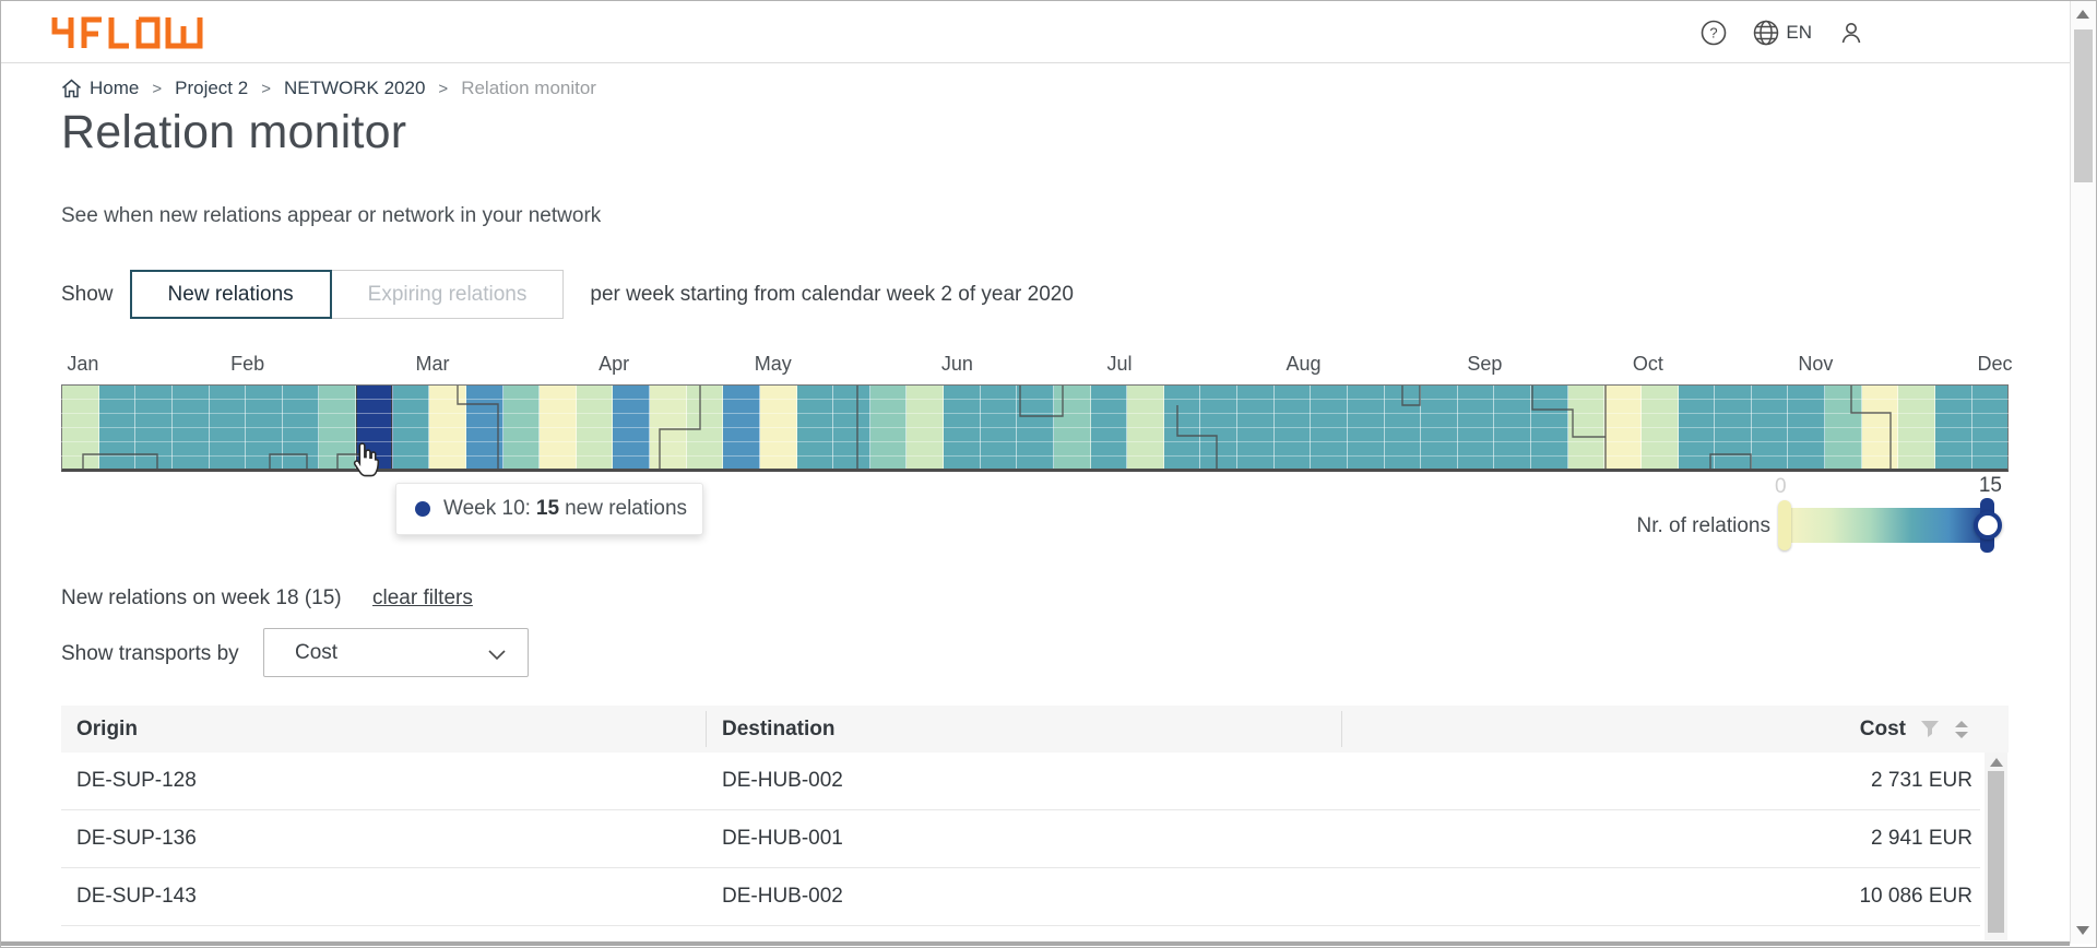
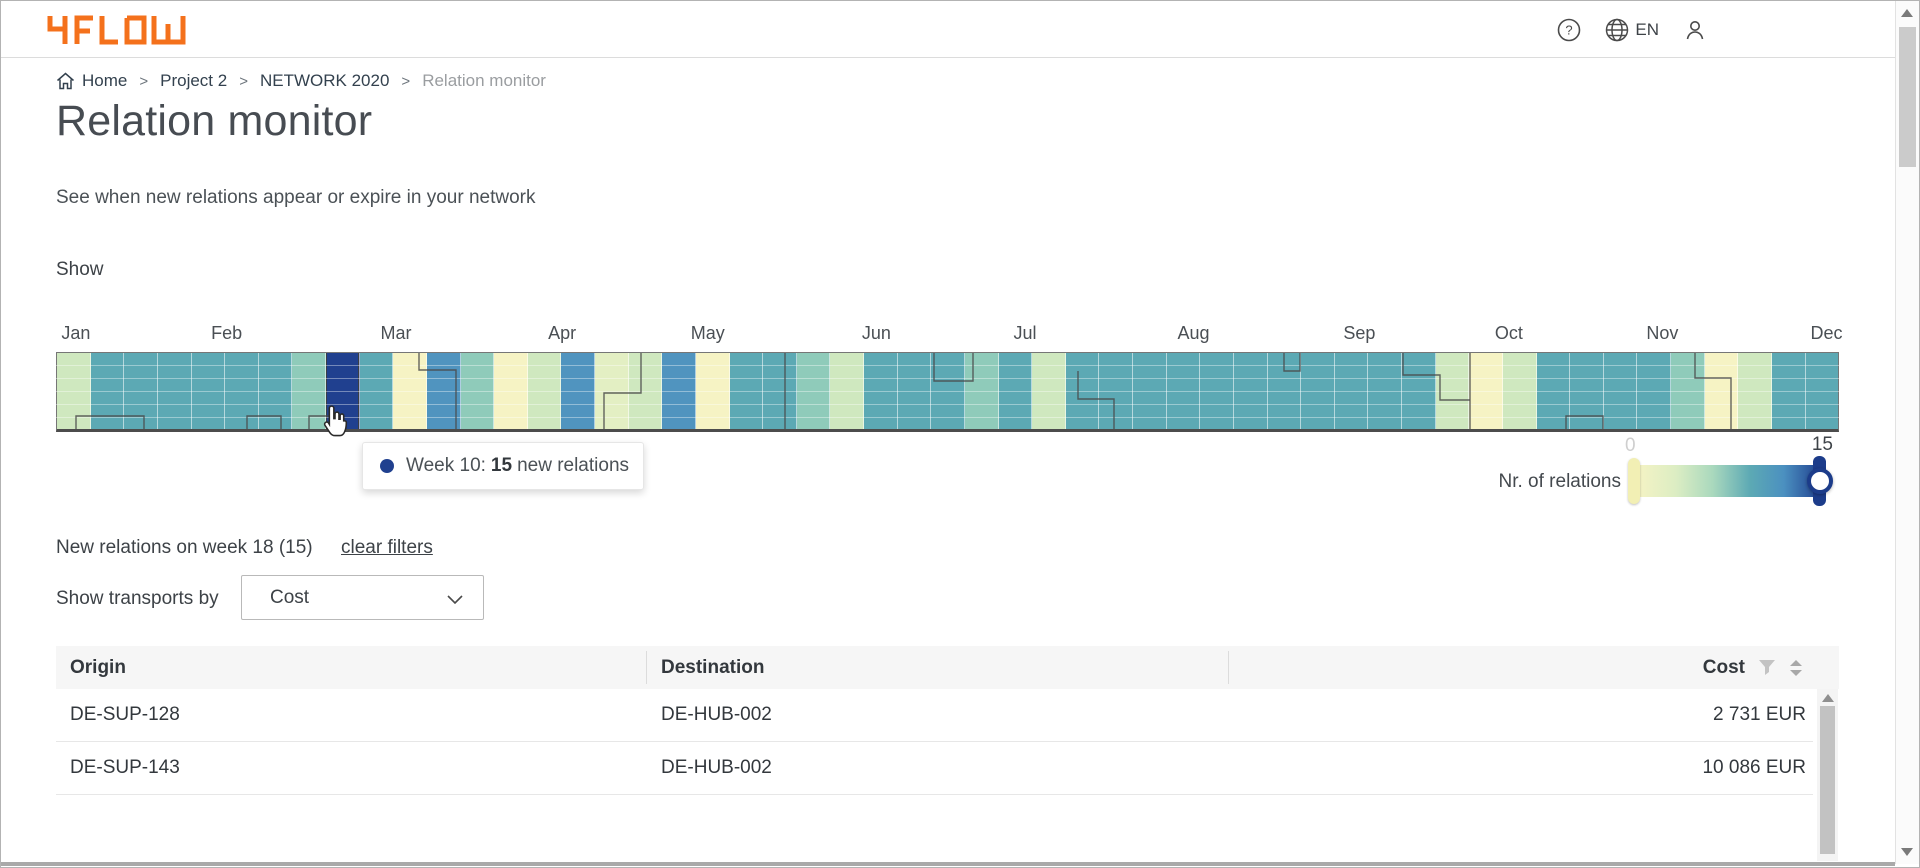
  ?
  EN
  Home
  >
  Project 2
  >
  NETWORK 2020
  >
  Relation monitor
  Relation monitor
- See when new relations appear or network in your network
+ See when new relations appear or expire in your network
  Show
- New relations
- Expiring relations
- per week starting from calendar week 2 of year 2020
  Jan
  Feb
  Mar
  Apr
  May
  Jun
  Jul
  Aug
  Sep
  Oct
  Nov
  Dec
  Week 10:
  15
  new relations
  0
  15
  Nr. of relations
  New relations on week 18 (15)
  clear filters
  Show transports by
  Cost
  Origin
  Destination
  Cost
  DE-SUP-128
  DE-HUB-002
  2 731 EUR
- DE-SUP-136
- DE-HUB-001
- 2 941 EUR
  DE-SUP-143
  DE-HUB-002
  10 086 EUR
